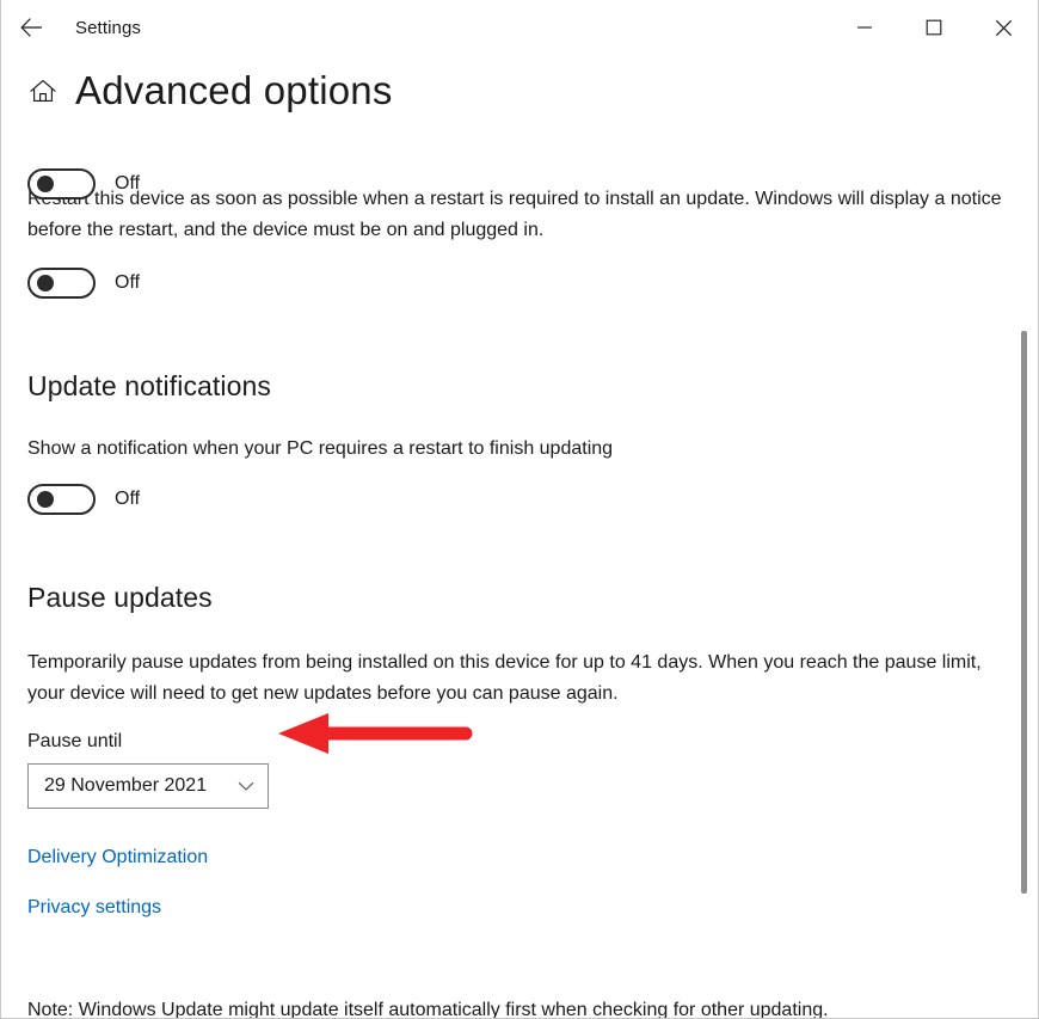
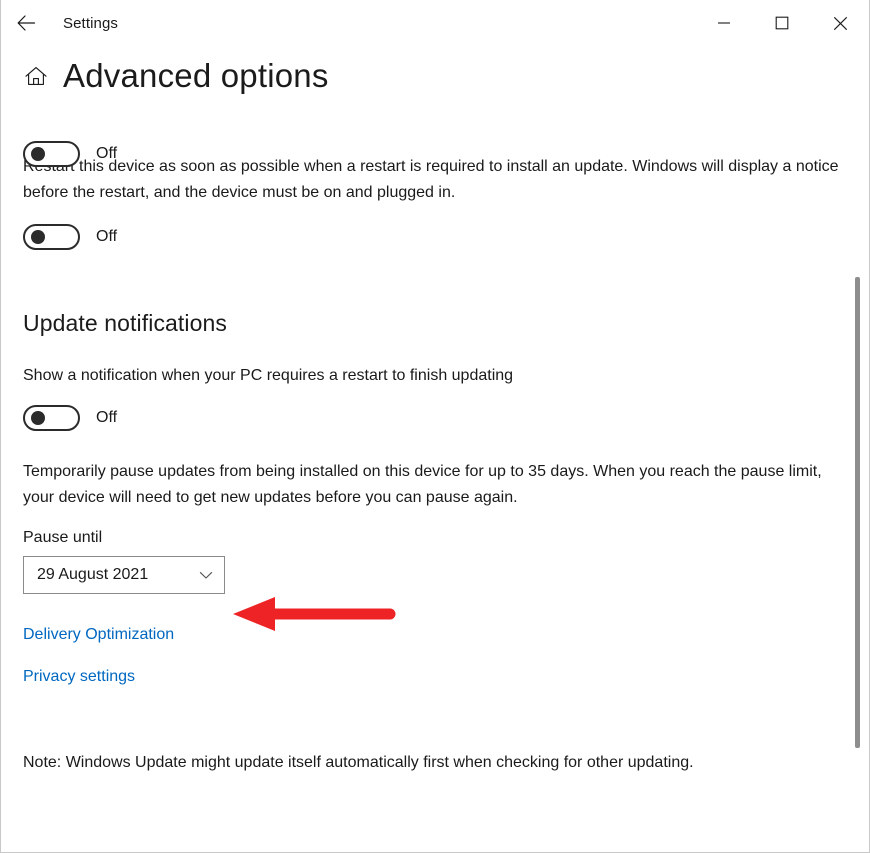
  Settings
  Advanced options
  Off
  Rt this device as soon as possible when a restart is required to install an update. Windows will display a notice before the restart, and the device must be on and plugged in.
  Off
  Update notifications
  Show a notification when your PC requires a restart to finish updating
  Off
- Pause updates
- Temporarily pause updates from being installed on this device for up to 41 days. When you reach the pause limit, your device will need to get new updates before you can pause again.
+ Temporarily pause updates from being installed on this device for up to 35 days. When you reach the pause limit, your device will need to get new updates before you can pause again.
  Pause until
- 29 November 2021
+ 29 August 2021
  Delivery Optimization
  Privacy settings
  Note: Windows Update might update itself automatically first when checking for other updating.
